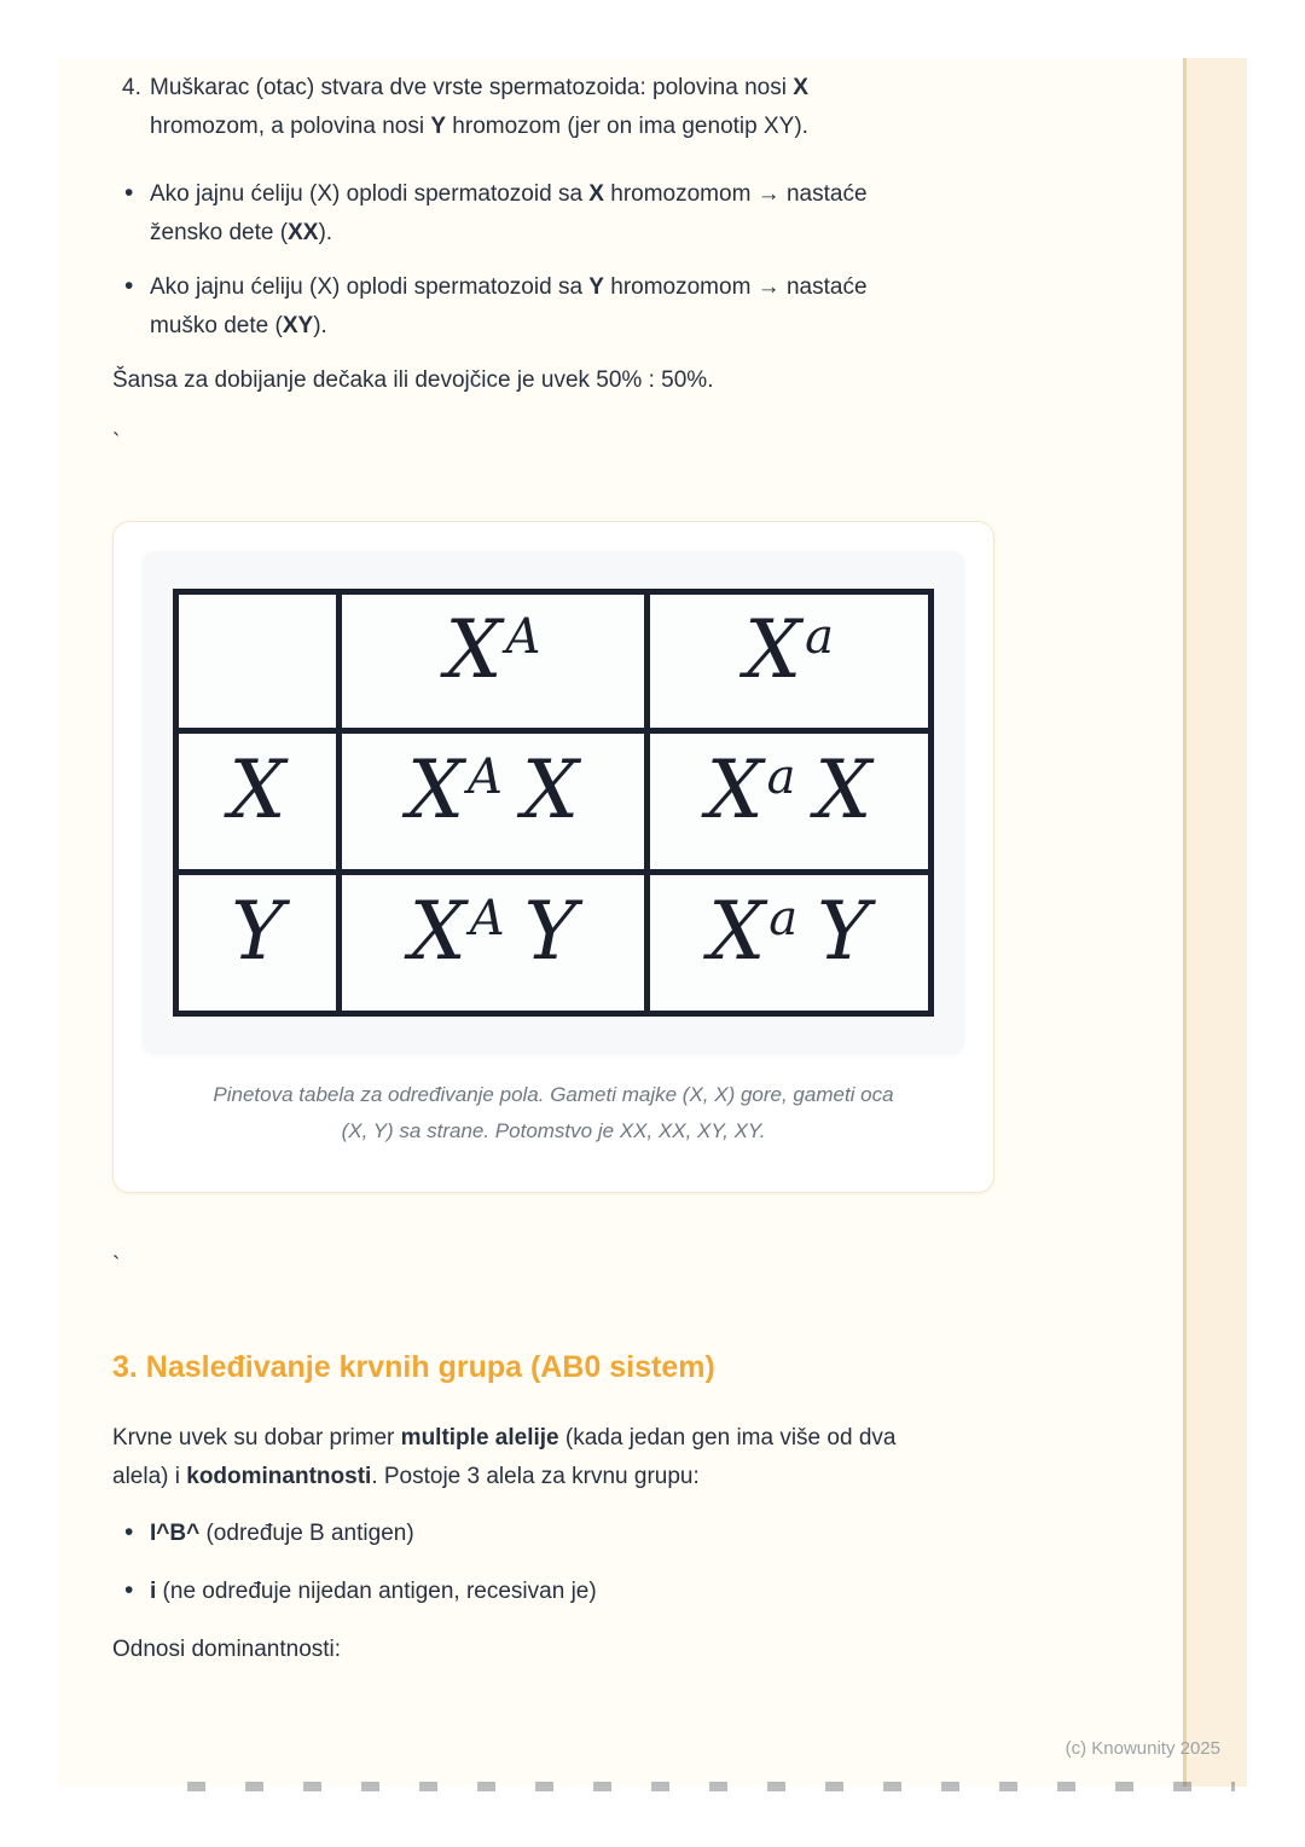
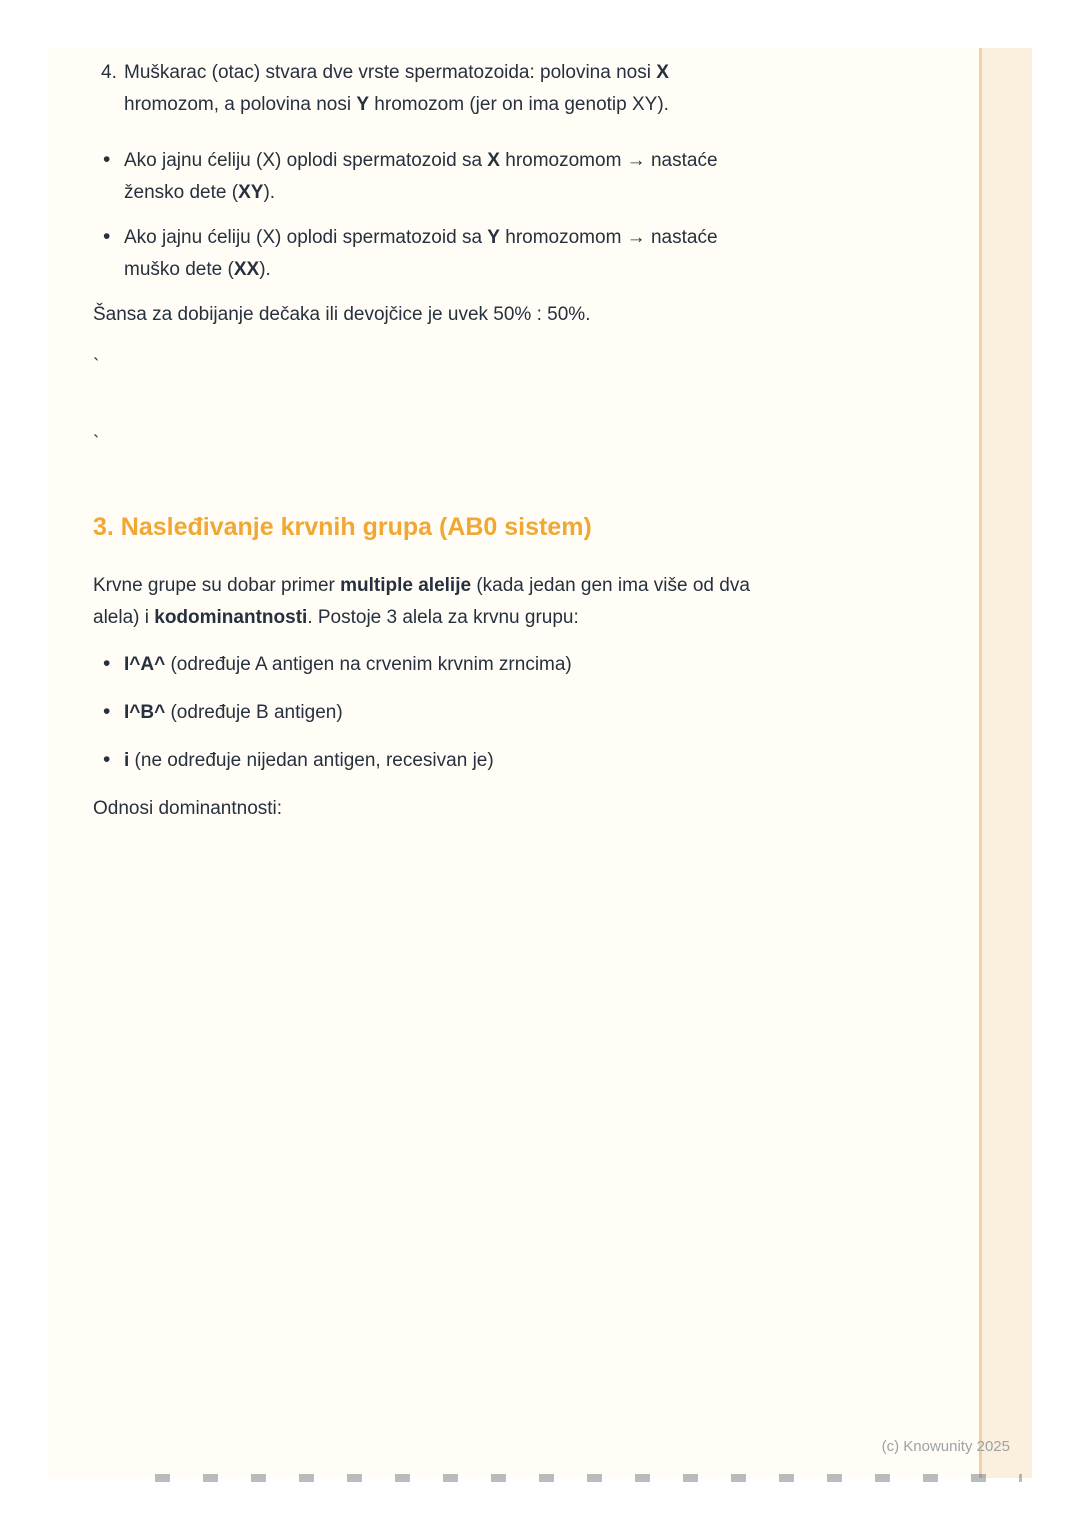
  4.
  Muškarac (otac) stvara dve vrste spermatozoida: polovina nosi X
  hromozom, a polovina nosi Y hromozom (jer on ima genotip XY).
  Ako jajnu ćeliju (X) oplodi spermatozoid sa X hromozomom → nastaće
- žensko dete (XX).
+ žensko dete (XY).
  Ako jajnu ćeliju (X) oplodi spermatozoid sa Y hromozomom → nastaće
- muško dete (XY).
+ muško dete (XX).
  Šansa za dobijanje dečaka ili devojčice je uvek 50% : 50%.
  `
- 	XA	Xa
- X	XA X	Xa X
- Y	XA Y	Xa Y
- Pinetova tabela za određivanje pola. Gameti majke (X, X) gore, gameti oca
- (X, Y) sa strane. Potomstvo je XX, XX, XY, XY.
  `
  3. Nasleđivanje krvnih grupa (AB0 sistem)
- Krvne uvek su dobar primer multiple alelije (kada jedan gen ima više od dva
+ Krvne grupe su dobar primer multiple alelije (kada jedan gen ima više od dva
  alela) i kodominantnosti. Postoje 3 alela za krvnu grupu:
+ I^A^ (određuje A antigen na crvenim krvnim zrncima)
  I^B^ (određuje B antigen)
  i (ne određuje nijedan antigen, recesivan je)
  Odnosi dominantnosti:
  (c) Knowunity 2025
